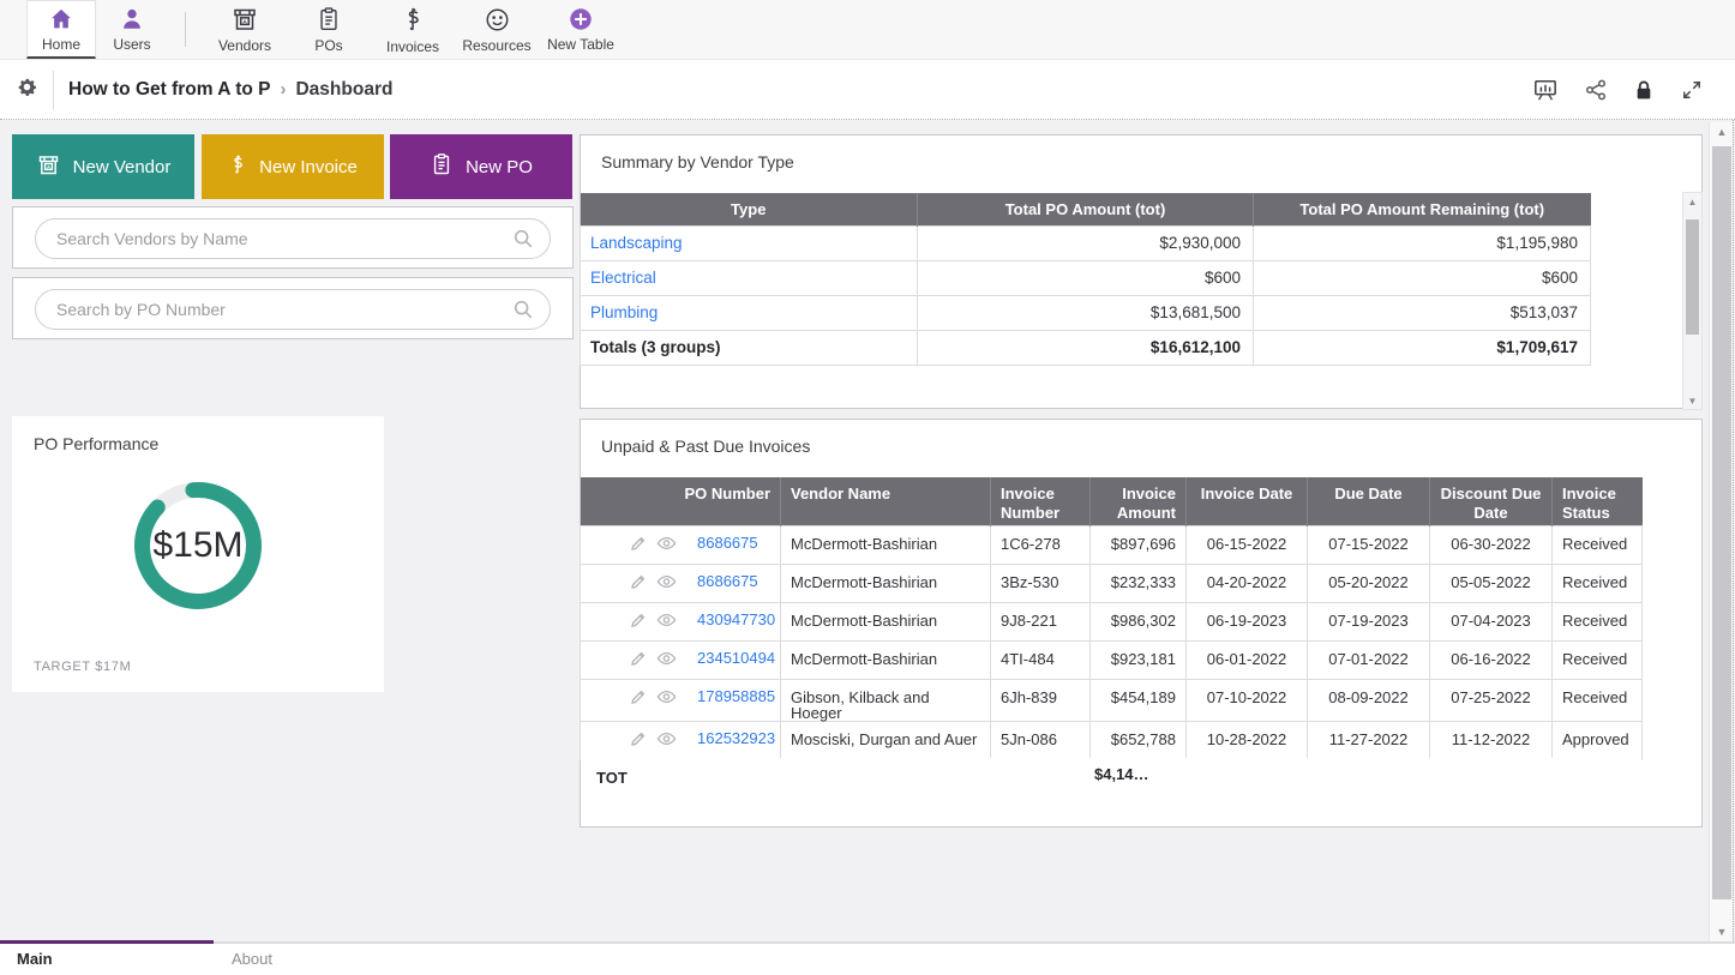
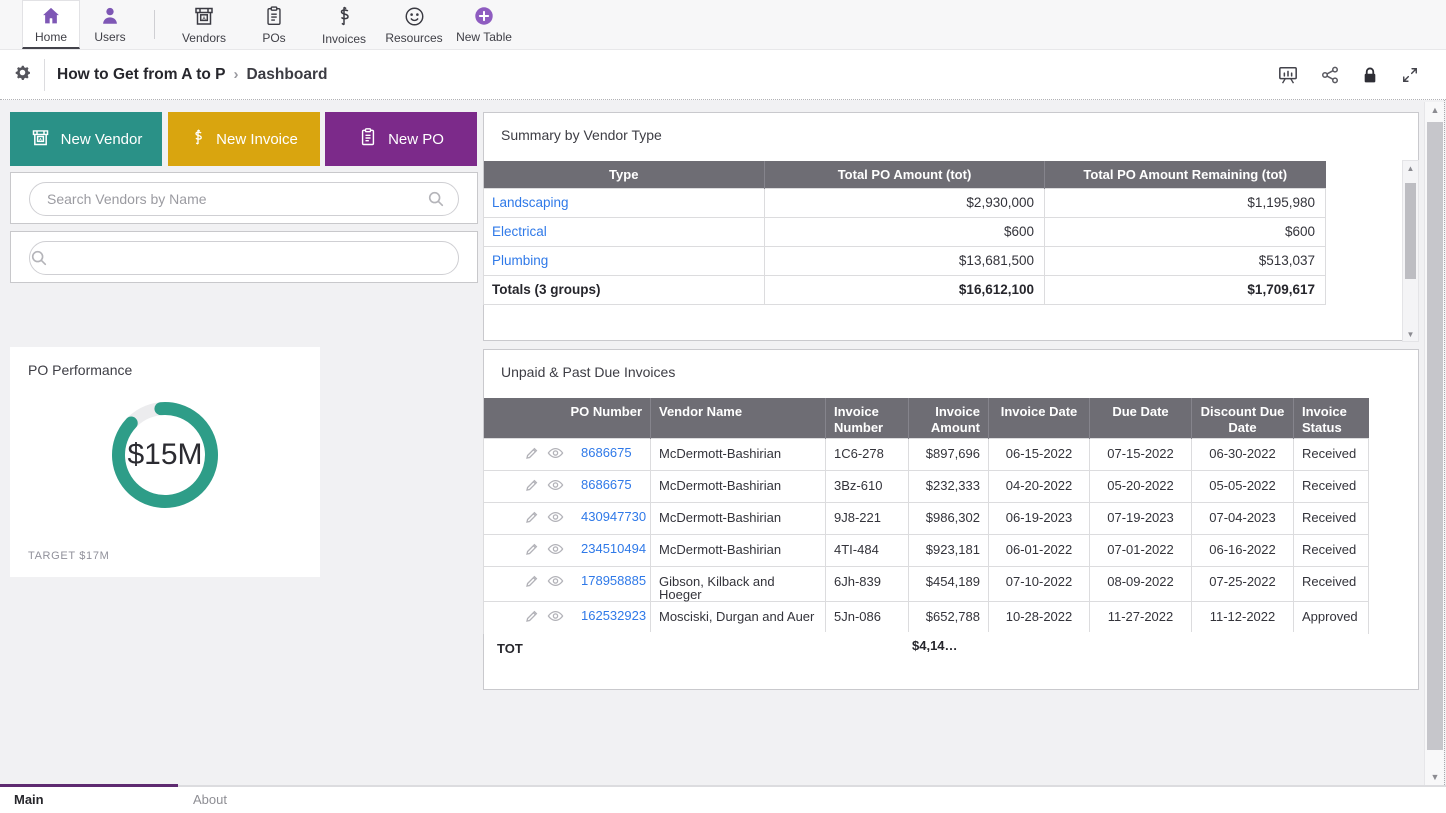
  Home
  Users
  Vendors
  POs
  Invoices
  Resources
  New Table
  How to Get from A to P
  ›
  Dashboard
  New Vendor
  New Invoice
  New PO
  Search Vendors by Name
- Search by PO Number
  PO Performance
  $15M
  TARGET $17M
  Summary by Vendor Type
  Type	Total PO Amount (tot)	Total PO Amount Remaining (tot)
  Landscaping	$2,930,000	$1,195,980
  Electrical	$600	$600
  Plumbing	$13,681,500	$513,037
  Totals (3 groups)	$16,612,100	$1,709,617
  ▲
  ▼
  Unpaid & Past Due Invoices
  PO Number	Vendor Name	Invoice Number	Invoice Amount	Invoice Date	Due Date	Discount Due Date	Invoice Status
  8686675	McDermott-Bashirian	1C6-278	$897,696	06-15-2022	07-15-2022	06-30-2022	Received
- 8686675	McDermott-Bashirian	3Bz-530	$232,333	04-20-2022	05-20-2022	05-05-2022	Received
+ 8686675	McDermott-Bashirian	3Bz-610	$232,333	04-20-2022	05-20-2022	05-05-2022	Received
  430947730	McDermott-Bashirian	9J8-221	$986,302	06-19-2023	07-19-2023	07-04-2023	Received
  234510494	McDermott-Bashirian	4TI-484	$923,181	06-01-2022	07-01-2022	06-16-2022	Received
  178958885	Gibson, Kilback and Hoeger	6Jh-839	$454,189	07-10-2022	08-09-2022	07-25-2022	Received
  162532923	Mosciski, Durgan and Auer	5Jn-086	$652,788	10-28-2022	11-27-2022	11-12-2022	Approved
  TOT
  $4,14…
  ▲
  ▼
  Main
  About
